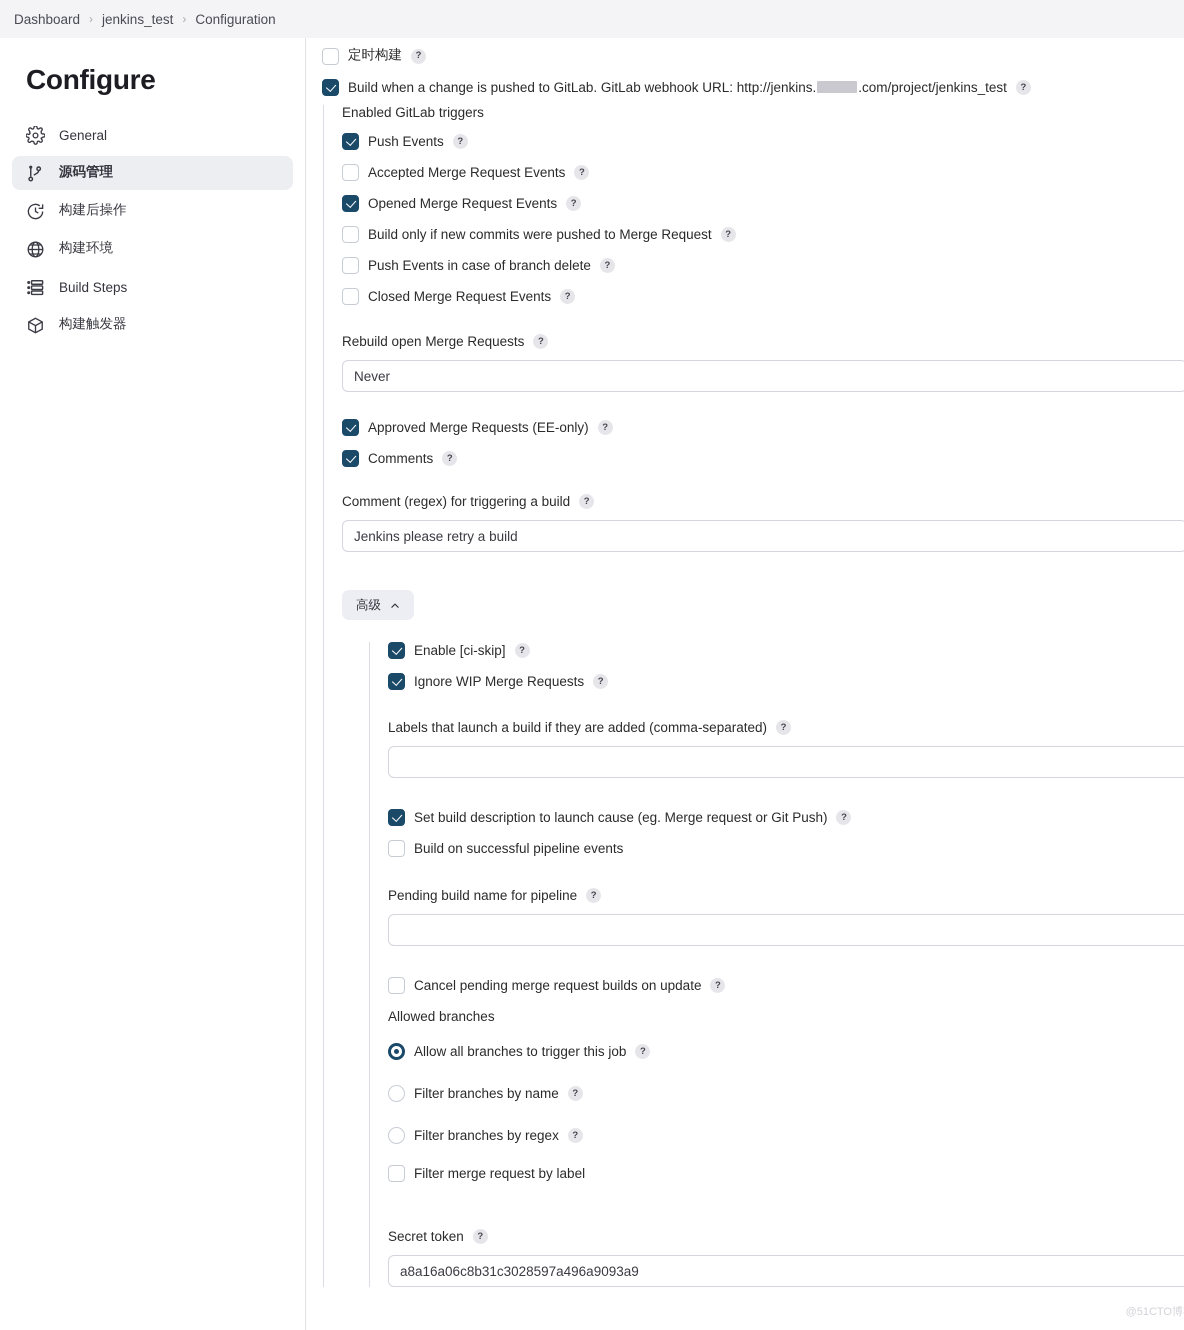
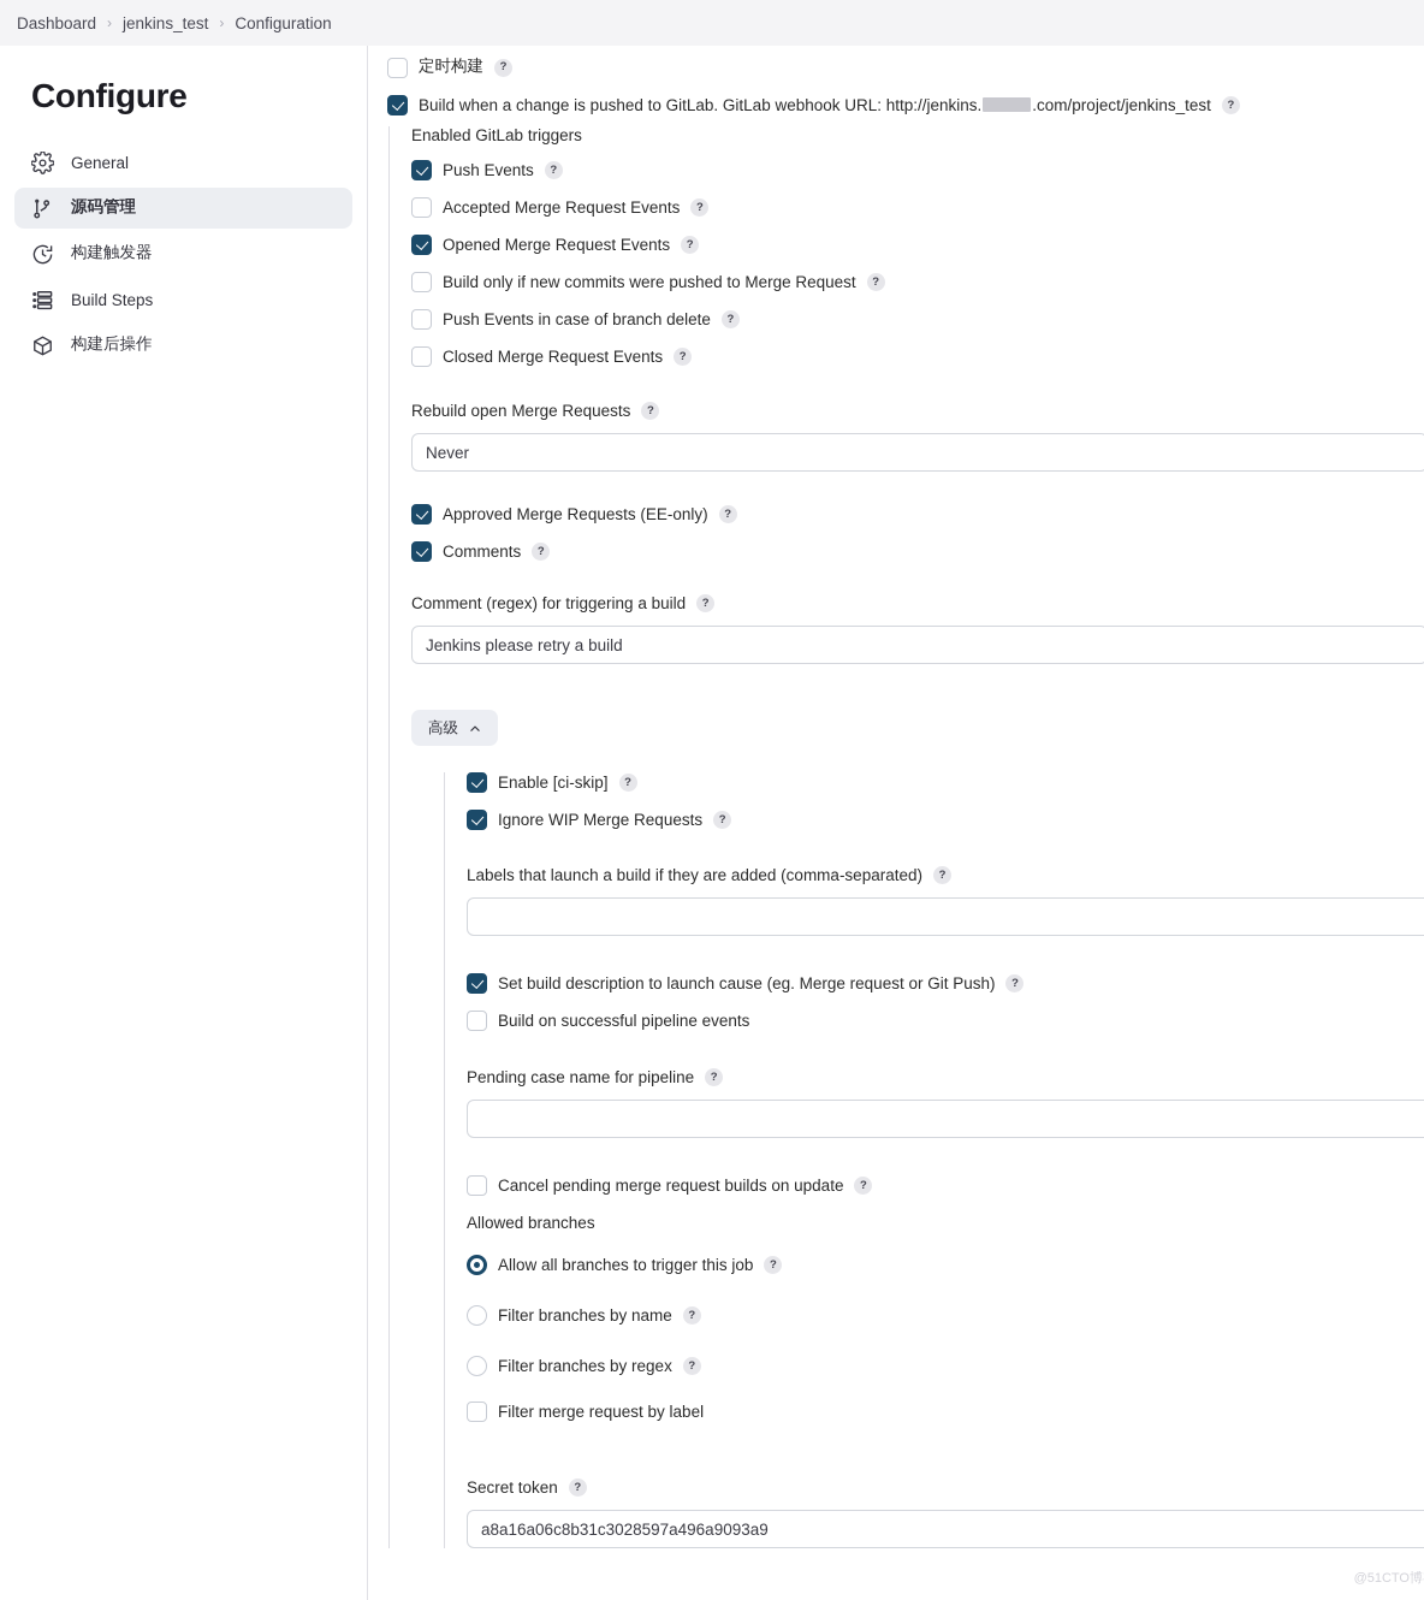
  Dashboard
  ›
  jenkins_test
  ›
  Configuration
  Configure
  General
  源码管理
- 构建后操作
+ 构建触发器
- 构建环境
  Build Steps
- 构建触发器
+ 构建后操作
  定时构建
  ?
  Build when a change is pushed to GitLab. GitLab webhook URL: http://jenkins. .com/project/jenkins_test
  ?
  Enabled GitLab triggers
  Push Events
  ?
  Accepted Merge Request Events
  ?
  Opened Merge Request Events
  ?
  Build only if new commits were pushed to Merge Request
  ?
  Push Events in case of branch delete
  ?
  Closed Merge Request Events
  ?
  Rebuild open Merge Requests
  ?
  Never
  Approved Merge Requests (EE-only)
  ?
  Comments
  ?
  Comment (regex) for triggering a build
  ?
  Jenkins please retry a build
  高级
  Enable [ci-skip]
  ?
  Ignore WIP Merge Requests
  ?
  Labels that launch a build if they are added (comma-separated)
  ?
  Set build description to launch cause (eg. Merge request or Git Push)
  ?
  Build on successful pipeline events
- Pending build name for pipeline
+ Pending case name for pipeline
  ?
  Cancel pending merge request builds on update
  ?
  Allowed branches
  Allow all branches to trigger this job
  ?
  Filter branches by name
  ?
  Filter branches by regex
  ?
  Filter merge request by label
  Secret token
  ?
  a8a16a06c8b31c3028597a496a9093a9
  @51CTO博
